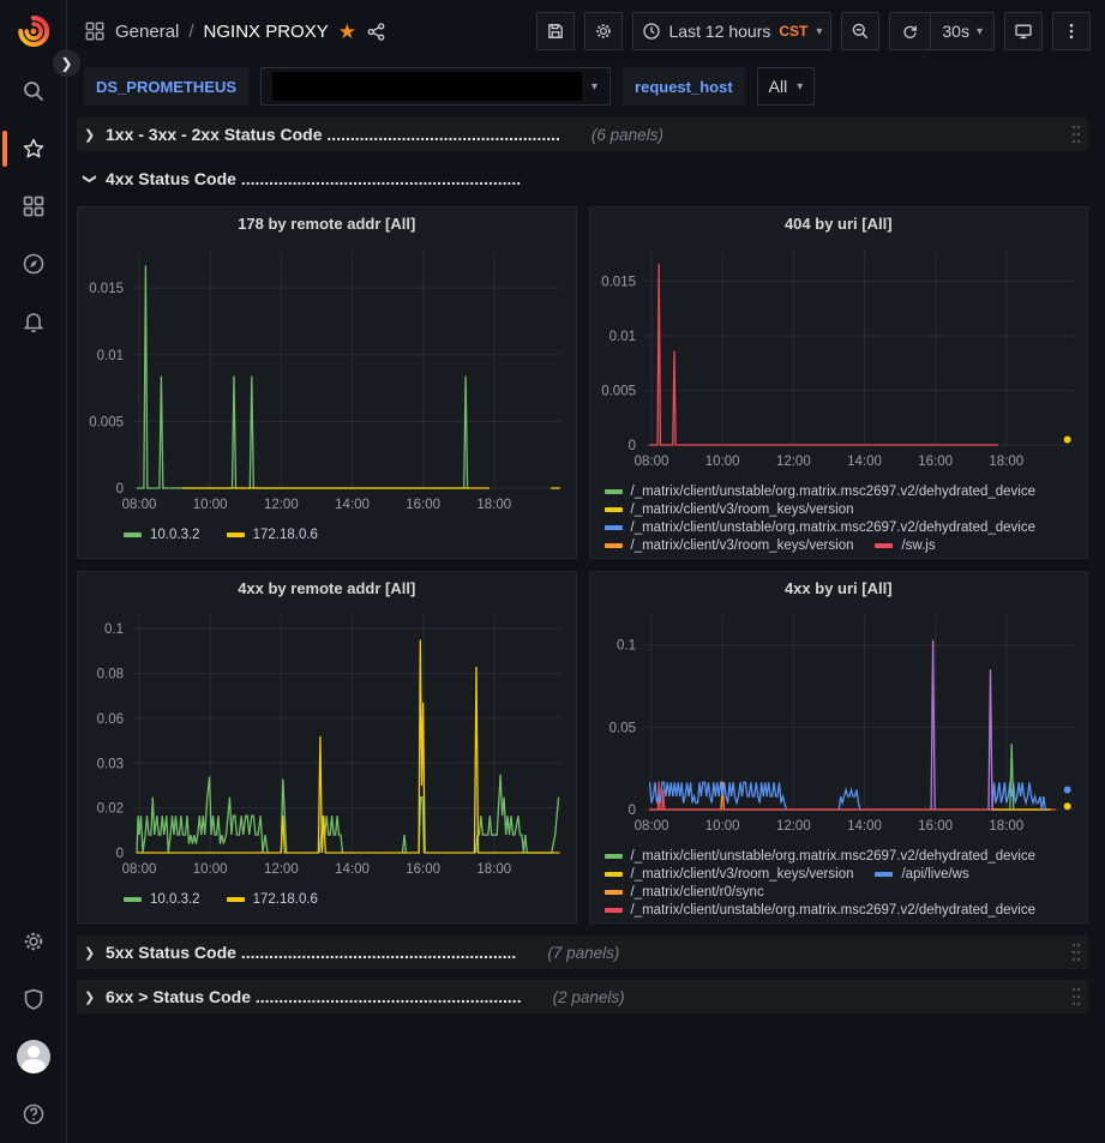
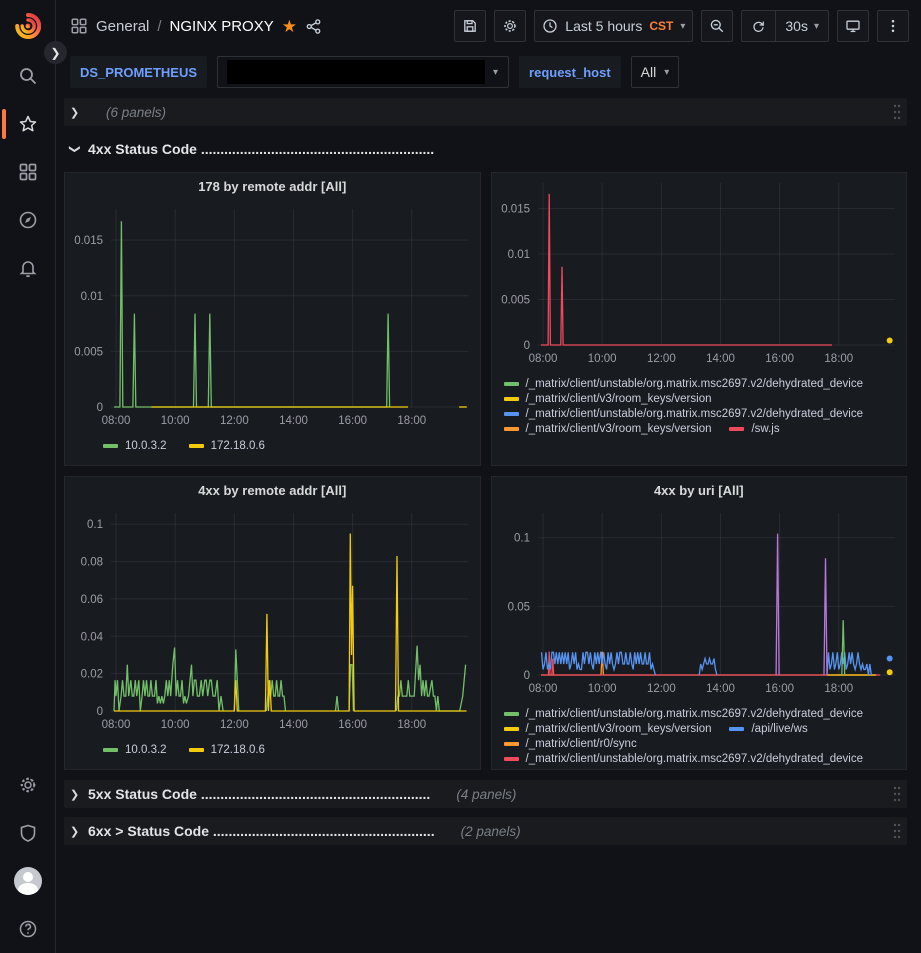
  ❯
  General
  /
  NGINX PROXY
  ★
- Last 12 hours
+ Last 5 hours
  CST
  ▾
  30s
  ▾
  DS_PROMETHEUS
  ▾
  request_host
  All
  ▾
  ❯
- 1xx - 3xx - 2xx Status Code ..................................................
  (6 panels)
  4xx Status Code ............................................................
  178 by remote addr [All]
  08:00
  10:00
  12:00
  14:00
  16:00
  18:00
  0
  0.005
  0.01
  0.015
  10.0.3.2
  172.18.0.6
- 404 by uri [All]
  08:00
  10:00
  12:00
  14:00
  16:00
  18:00
  0
  0.005
  0.01
  0.015
  /_matrix/client/unstable/org.matrix.msc2697.v2/dehydrated_device
  /_matrix/client/v3/room_keys/version
  /_matrix/client/unstable/org.matrix.msc2697.v2/dehydrated_device
  /_matrix/client/v3/room_keys/version
  /sw.js
  4xx by remote addr [All]
  08:00
  10:00
  12:00
  14:00
  16:00
  18:00
  0
  0.02
- 0.03
+ 0.04
  0.06
  0.08
  0.1
  10.0.3.2
  172.18.0.6
  4xx by uri [All]
  08:00
  10:00
  12:00
  14:00
  16:00
  18:00
  0
  0.05
  0.1
  /_matrix/client/unstable/org.matrix.msc2697.v2/dehydrated_device
  /_matrix/client/v3/room_keys/version
  /api/live/ws
  /_matrix/client/r0/sync
  /_matrix/client/unstable/org.matrix.msc2697.v2/dehydrated_device
  ❯
  5xx Status Code ...........................................................
- (7 panels)
+ (4 panels)
  ❯
  6xx > Status Code .........................................................
  (2 panels)
